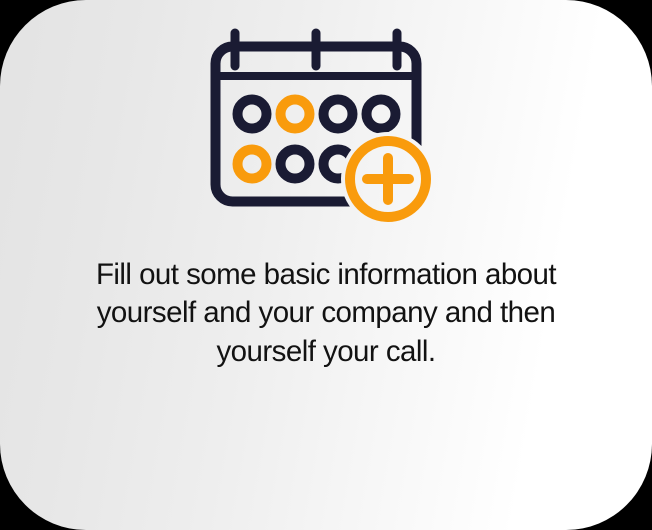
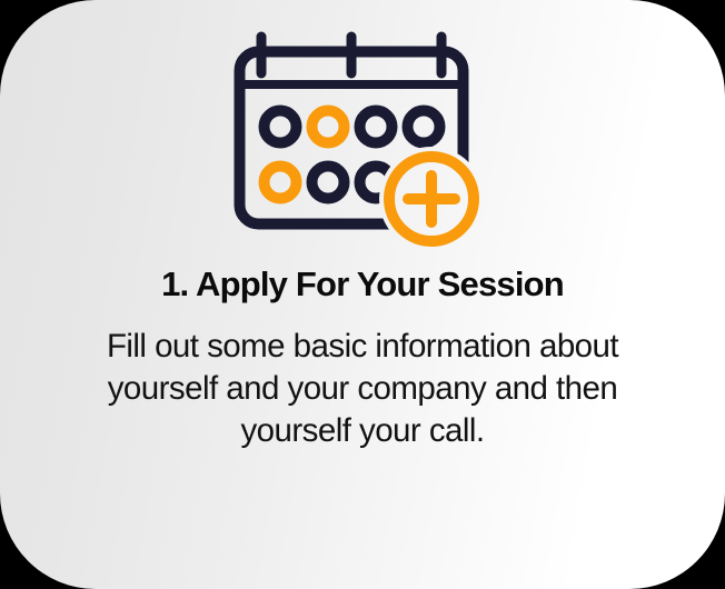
+ 1. Apply For Your Session
  Fill out some basic information about yourself and your company and then yourself your call.
